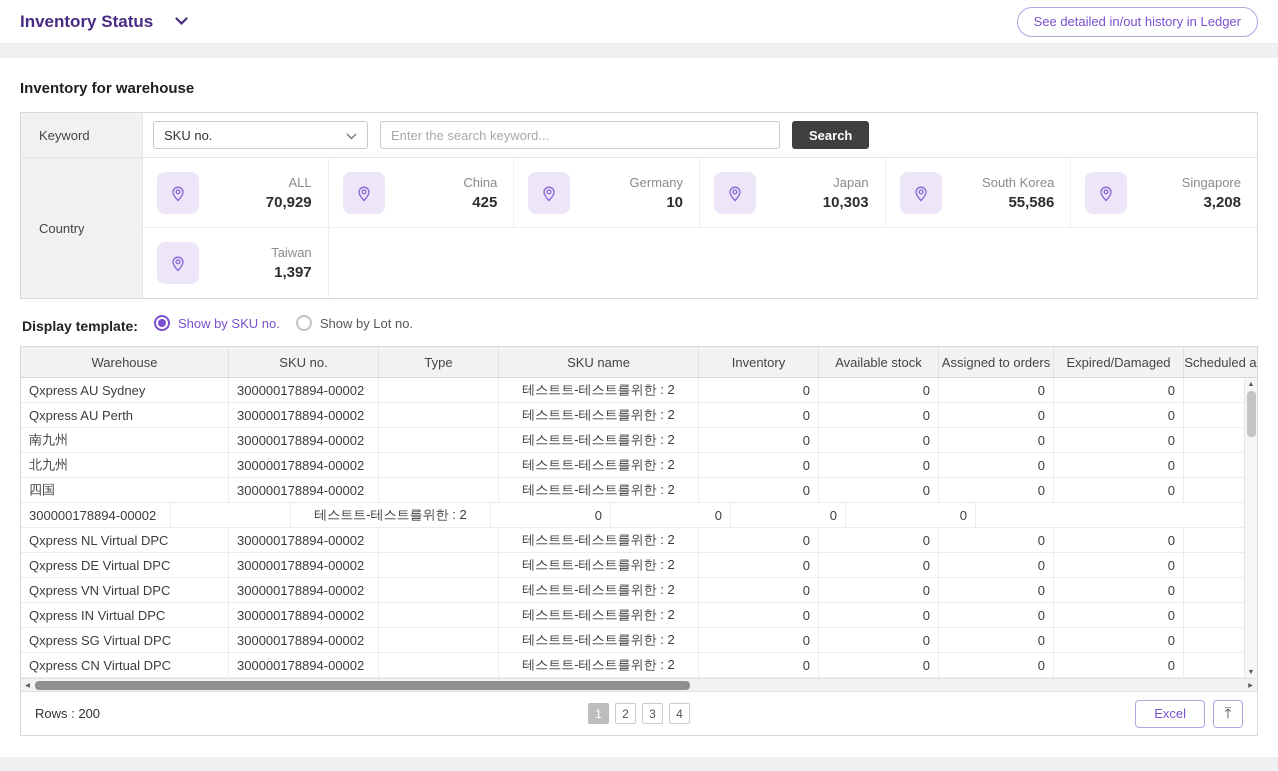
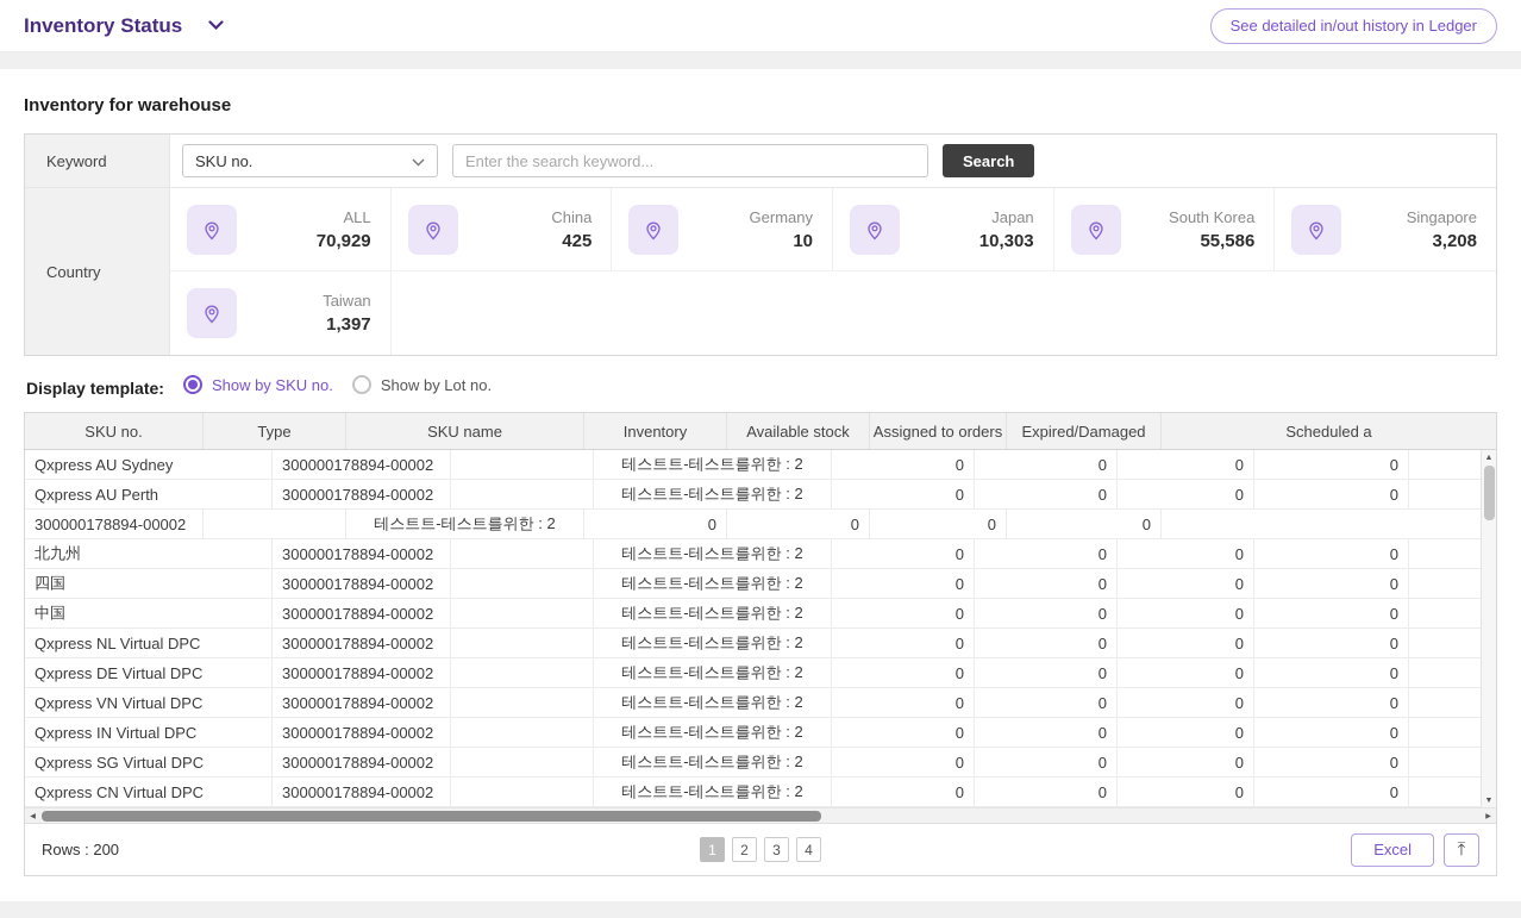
  Inventory Status
  See detailed in/out history in Ledger
  Inventory for warehouse
  Keyword
  SKU no.
  Enter the search keyword...
  Search
  Country
  ALL
  70,929
  China
  425
  Germany
  10
  Japan
  10,303
  South Korea
  55,586
  Singapore
  3,208
  Taiwan
  1,397
  Display template:
  Show by SKU no.
  Show by Lot no.
- Warehouse
  SKU no.
  Type
  SKU name
  Inventory
  Available stock
  Assigned to orders
  Expired/Damaged
  Scheduled a
  Qxpress AU Sydney
  300000178894-00002
  테스트트-테스트를위한 : 2
  0
  0
  0
  0
  Qxpress AU Perth
  300000178894-00002
  테스트트-테스트를위한 : 2
  0
  0
  0
  0
- 南九州
  300000178894-00002
  테스트트-테스트를위한 : 2
  0
  0
  0
  0
  北九州
  300000178894-00002
  테스트트-테스트를위한 : 2
  0
  0
  0
  0
  四国
  300000178894-00002
  테스트트-테스트를위한 : 2
  0
  0
  0
  0
+ 中国
  300000178894-00002
  테스트트-테스트를위한 : 2
  0
  0
  0
  0
  Qxpress NL Virtual DPC
  300000178894-00002
  테스트트-테스트를위한 : 2
  0
  0
  0
  0
  Qxpress DE Virtual DPC
  300000178894-00002
  테스트트-테스트를위한 : 2
  0
  0
  0
  0
  Qxpress VN Virtual DPC
  300000178894-00002
  테스트트-테스트를위한 : 2
  0
  0
  0
  0
  Qxpress IN Virtual DPC
  300000178894-00002
  테스트트-테스트를위한 : 2
  0
  0
  0
  0
  Qxpress SG Virtual DPC
  300000178894-00002
  테스트트-테스트를위한 : 2
  0
  0
  0
  0
  Qxpress CN Virtual DPC
  300000178894-00002
  테스트트-테스트를위한 : 2
  0
  0
  0
  0
  Rows : 200
  1
  2
  3
  4
  Excel
  ⤒
